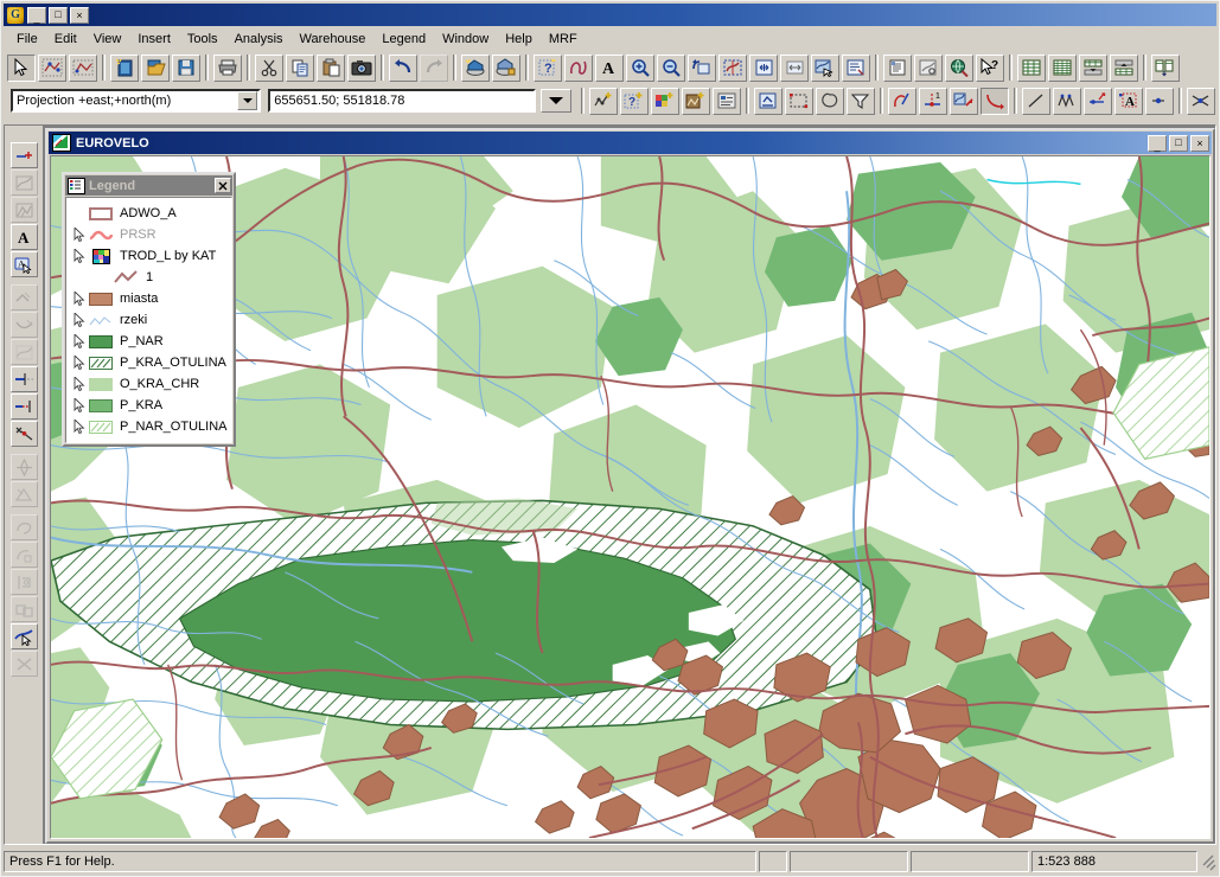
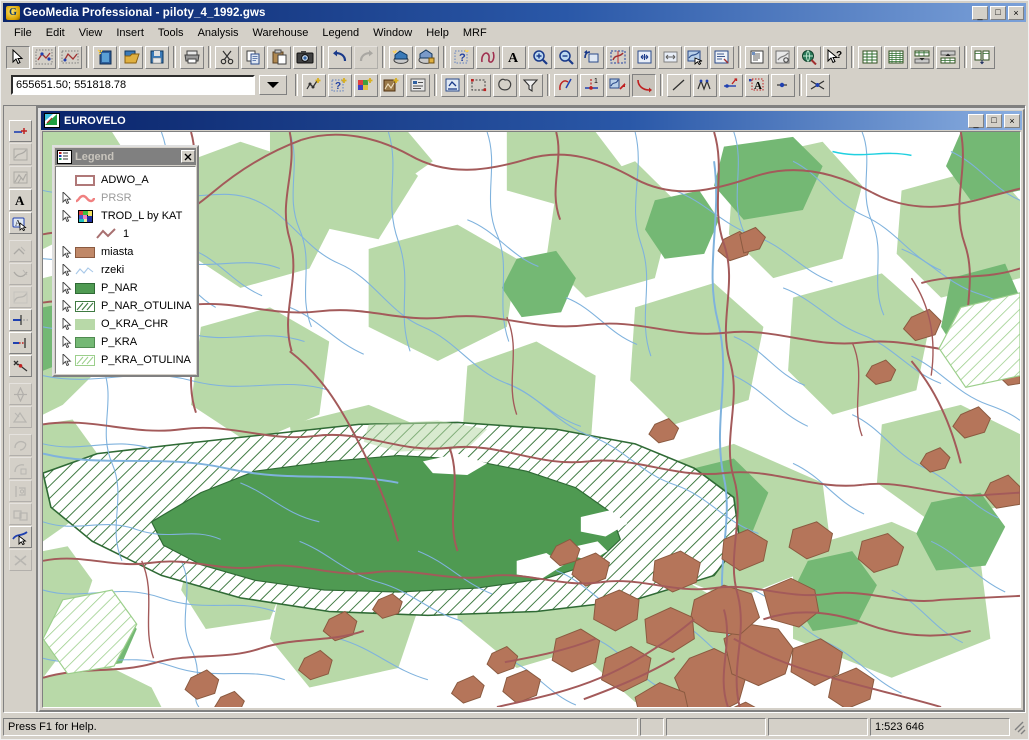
  G
+ GeoMedia Professional - piloty_4_1992.gws
  _
  □
  ×
  File
  Edit
  View
  Insert
  Tools
  Analysis
  Warehouse
  Legend
  Window
  Help
  MRF
  ?
  A
  ?
- Projection +east;+north(m)
  655651.50; 551818.78
  ?
  A
  A
  A
  EUROVELO
  _
  □
  ×
  Legend
  ADWO_A
  PRSR
  TROD_L by KAT
  1
  miasta
  rzeki
  P_NAR
- P_KRA_OTULINA
+ P_NAR_OTULINA
  O_KRA_CHR
  P_KRA
- P_NAR_OTULINA
+ P_KRA_OTULINA
  Press F1 for Help.
- 1:523 888
+ 1:523 646
